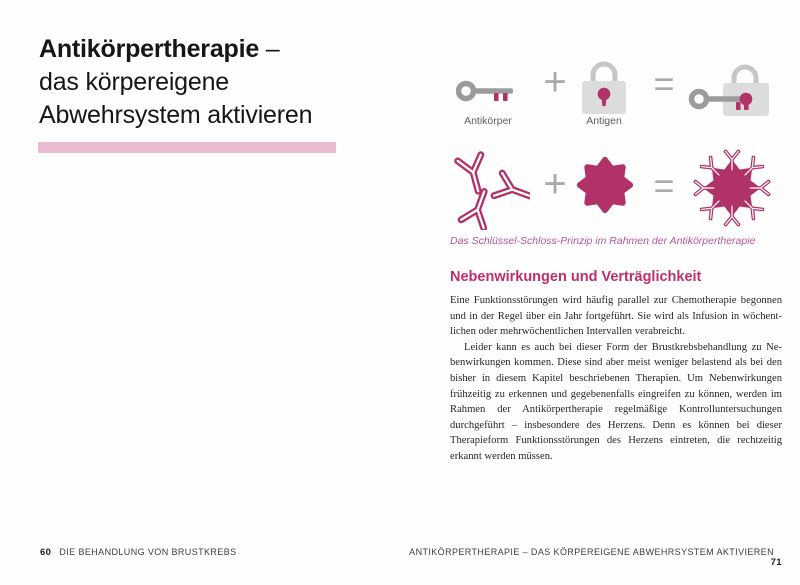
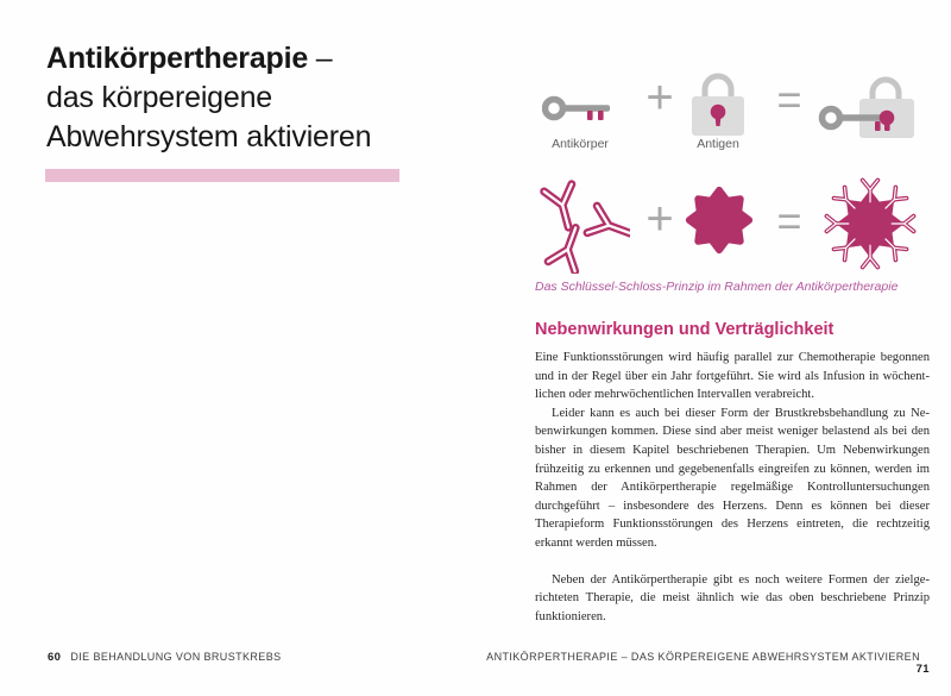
  Antikörpertherapie –
  das körpereigene
  Abwehrsystem aktivieren
  60 DIE BEHANDLUNG VON BRUSTKREBS
  +
  =
  Antikörper
  Antigen
  +
  =
  Das Schlüssel-Schloss-Prinzip im Rahmen der Antikörpertherapie
  Nebenwirkungen und Verträglichkeit
  Eine Funktionsstörungen wird häufig parallel zur Chemotherapie begonnen und in der Regel über ein Jahr fortgeführt. Sie wird als Infusion in wöchent­lichen oder mehrwöchentlichen Intervallen verabreicht.
  Leider kann es auch bei dieser Form der Brustkrebsbehandlung zu Ne­benwirkungen kommen. Diese sind aber meist weniger belastend als bei den bisher in diesem Kapitel beschriebenen Therapien. Um Nebenwirkun­gen frühzeitig zu erkennen und gegebenenfalls eingreifen zu können, wer­den im Rahmen der Antikörpertherapie regelmäßige Kontrolluntersu­chungen durchgeführt – insbesondere des Herzens. Denn es können bei dieser Therapieform Funktionsstörungen des Herzens eintreten, die recht­zeitig erkannt werden müssen.
+ Neben der Antikörpertherapie gibt es noch weitere Formen der zielge­richteten Therapie, die meist ähnlich wie das oben beschriebene Prinzip funktionieren.
  ANTIKÖRPERTHERAPIE – DAS KÖRPEREIGENE ABWEHRSYSTEM AKTIVIEREN71
